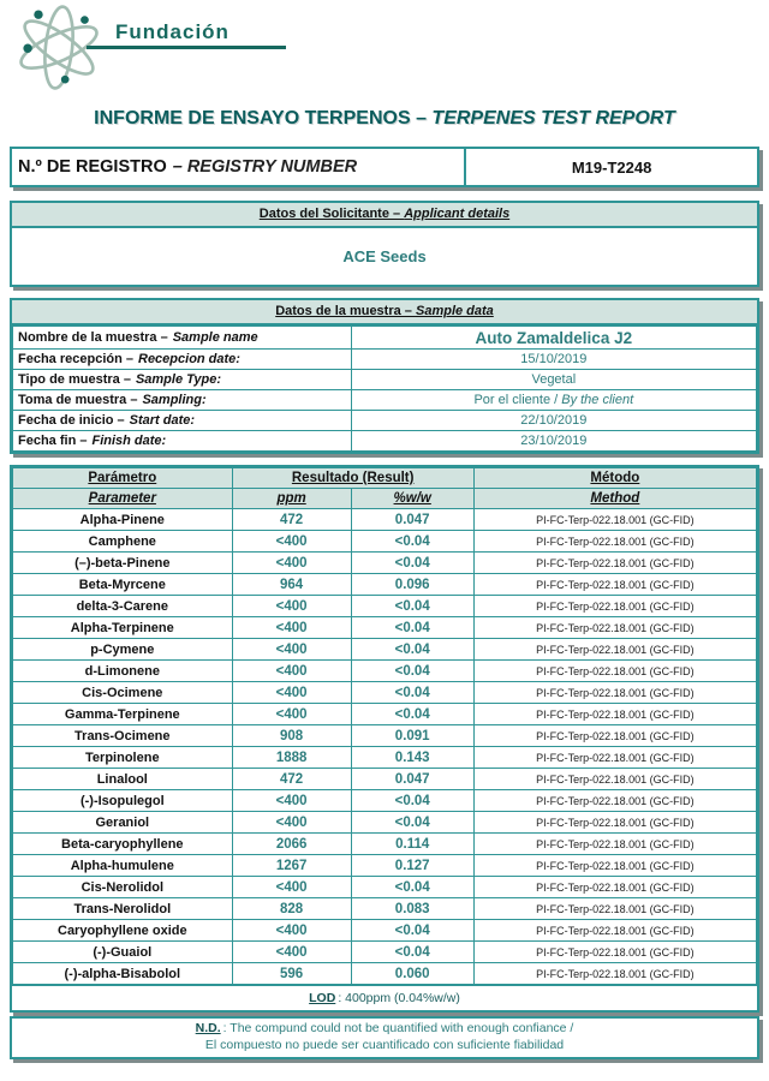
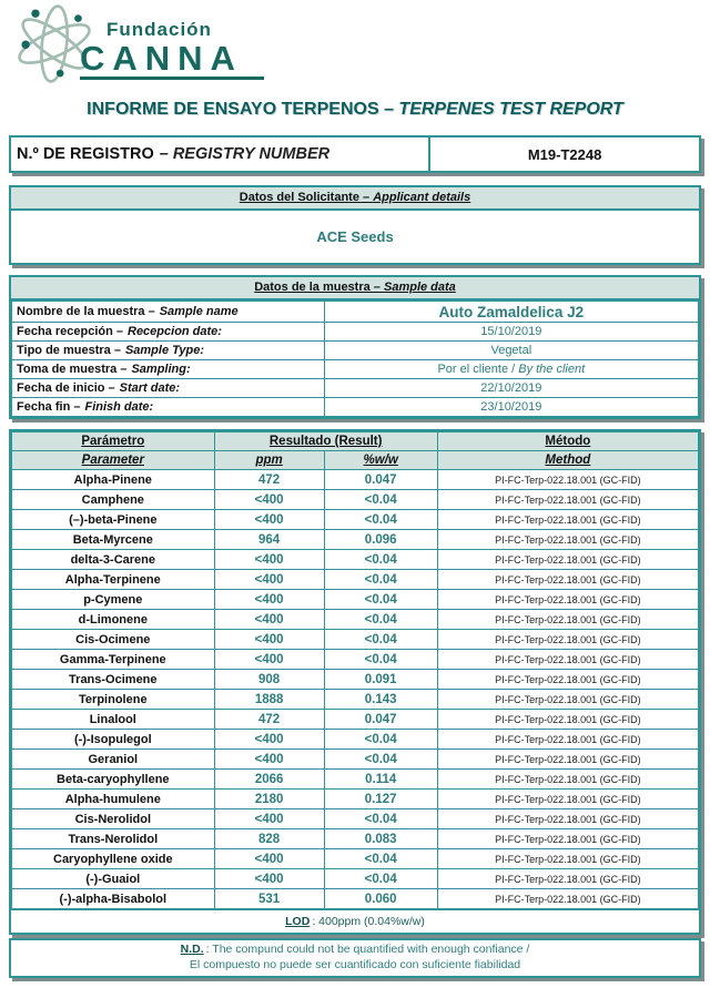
  Fundación
+ CANNA
  INFORME DE ENSAYO TERPENOS – TERPENES TEST REPORT
  N.º DE REGISTRO
  – REGISTRY NUMBER
  M19-T2248
  Datos del Solicitante – Applicant details
  ACE Seeds
  Datos de la muestra – Sample data
  Nombre de la muestra – Sample name	Auto Zamaldelica J2
  Fecha recepción – Recepcion date:	15/10/2019
  Tipo de muestra – Sample Type:	Vegetal
  Toma de muestra – Sampling:	Por el cliente / By the client
  Fecha de inicio – Start date:	22/10/2019
  Fecha fin – Finish date:	23/10/2019
  Parámetro	Resultado (Result)	Método
  Parameter	ppm	%w/w	Method
  Alpha-Pinene	472	0.047	PI-FC-Terp-022.18.001 (GC-FID)
  Camphene	<400	<0.04	PI-FC-Terp-022.18.001 (GC-FID)
  (–)-beta-Pinene	<400	<0.04	PI-FC-Terp-022.18.001 (GC-FID)
  Beta-Myrcene	964	0.096	PI-FC-Terp-022.18.001 (GC-FID)
  delta-3-Carene	<400	<0.04	PI-FC-Terp-022.18.001 (GC-FID)
  Alpha-Terpinene	<400	<0.04	PI-FC-Terp-022.18.001 (GC-FID)
  p-Cymene	<400	<0.04	PI-FC-Terp-022.18.001 (GC-FID)
  d-Limonene	<400	<0.04	PI-FC-Terp-022.18.001 (GC-FID)
  Cis-Ocimene	<400	<0.04	PI-FC-Terp-022.18.001 (GC-FID)
  Gamma-Terpinene	<400	<0.04	PI-FC-Terp-022.18.001 (GC-FID)
  Trans-Ocimene	908	0.091	PI-FC-Terp-022.18.001 (GC-FID)
  Terpinolene	1888	0.143	PI-FC-Terp-022.18.001 (GC-FID)
  Linalool	472	0.047	PI-FC-Terp-022.18.001 (GC-FID)
  (-)-Isopulegol	<400	<0.04	PI-FC-Terp-022.18.001 (GC-FID)
  Geraniol	<400	<0.04	PI-FC-Terp-022.18.001 (GC-FID)
  Beta-caryophyllene	2066	0.114	PI-FC-Terp-022.18.001 (GC-FID)
- Alpha-humulene	1267	0.127	PI-FC-Terp-022.18.001 (GC-FID)
+ Alpha-humulene	2180	0.127	PI-FC-Terp-022.18.001 (GC-FID)
  Cis-Nerolidol	<400	<0.04	PI-FC-Terp-022.18.001 (GC-FID)
  Trans-Nerolidol	828	0.083	PI-FC-Terp-022.18.001 (GC-FID)
  Caryophyllene oxide	<400	<0.04	PI-FC-Terp-022.18.001 (GC-FID)
  (-)-Guaiol	<400	<0.04	PI-FC-Terp-022.18.001 (GC-FID)
- (-)-alpha-Bisabolol	596	0.060	PI-FC-Terp-022.18.001 (GC-FID)
+ (-)-alpha-Bisabolol	531	0.060	PI-FC-Terp-022.18.001 (GC-FID)
  LOD
  : 400ppm (0.04%w/w)
  N.D. : The compund could not be quantified with enough confiance /
  El compuesto no puede ser cuantificado con suficiente fiabilidad
